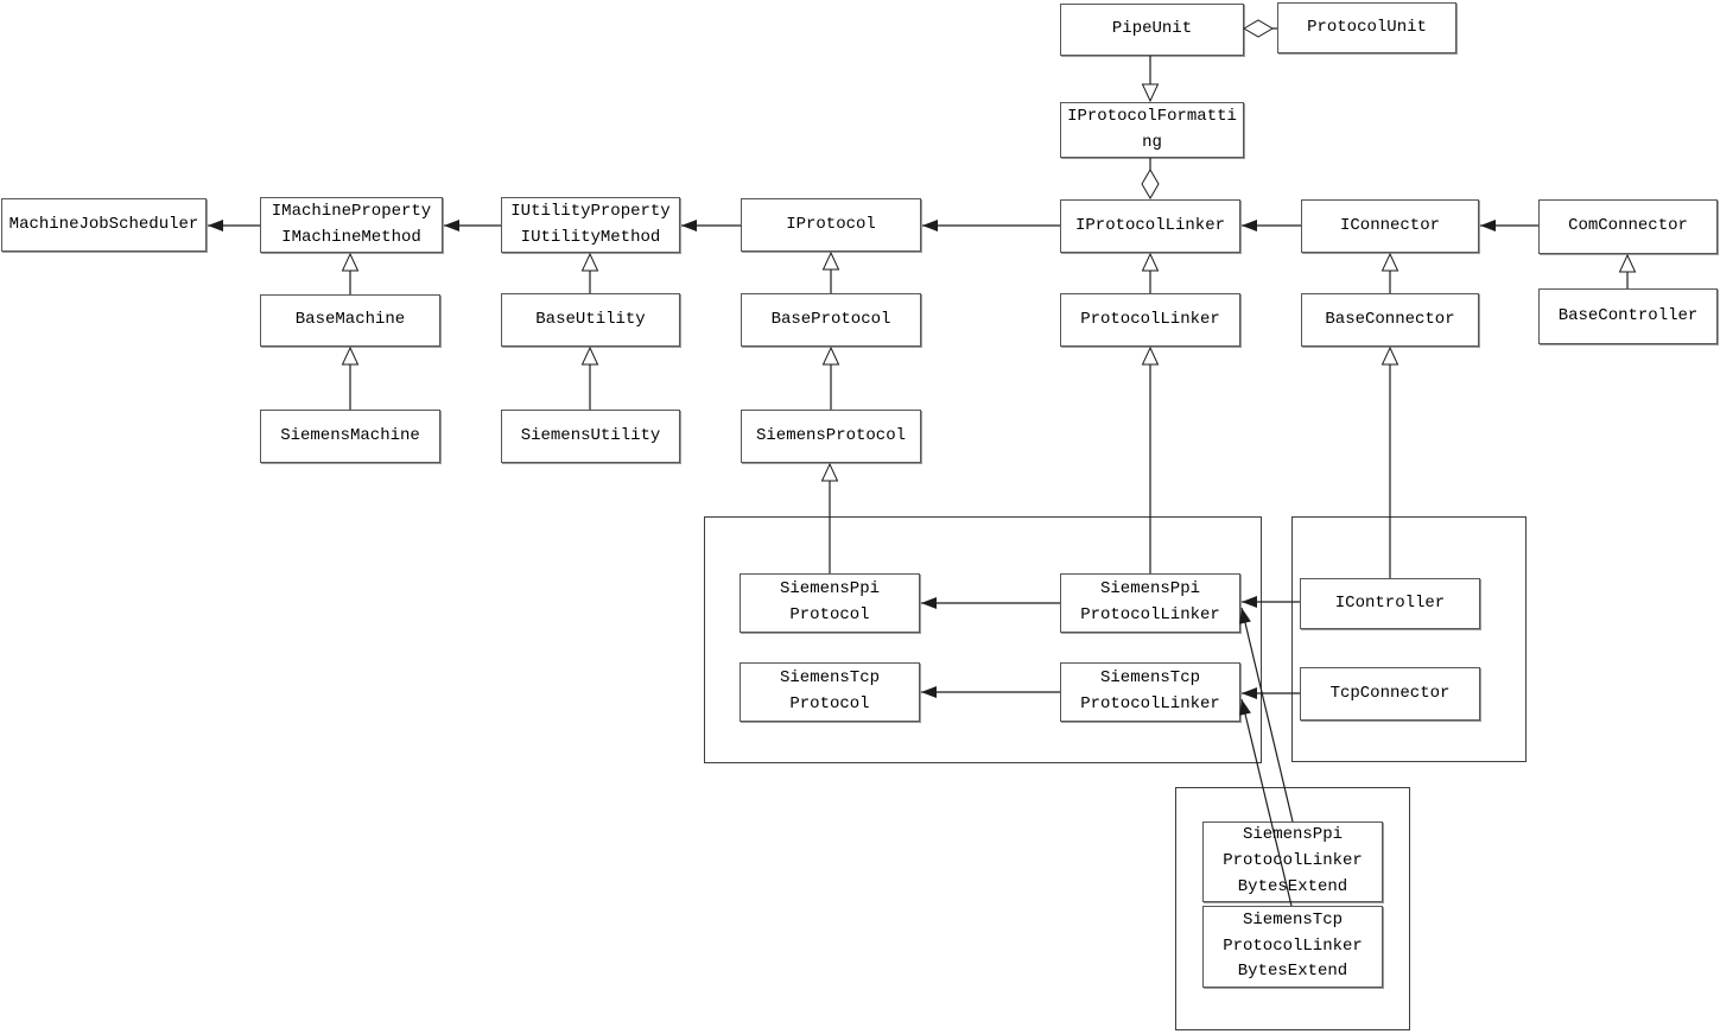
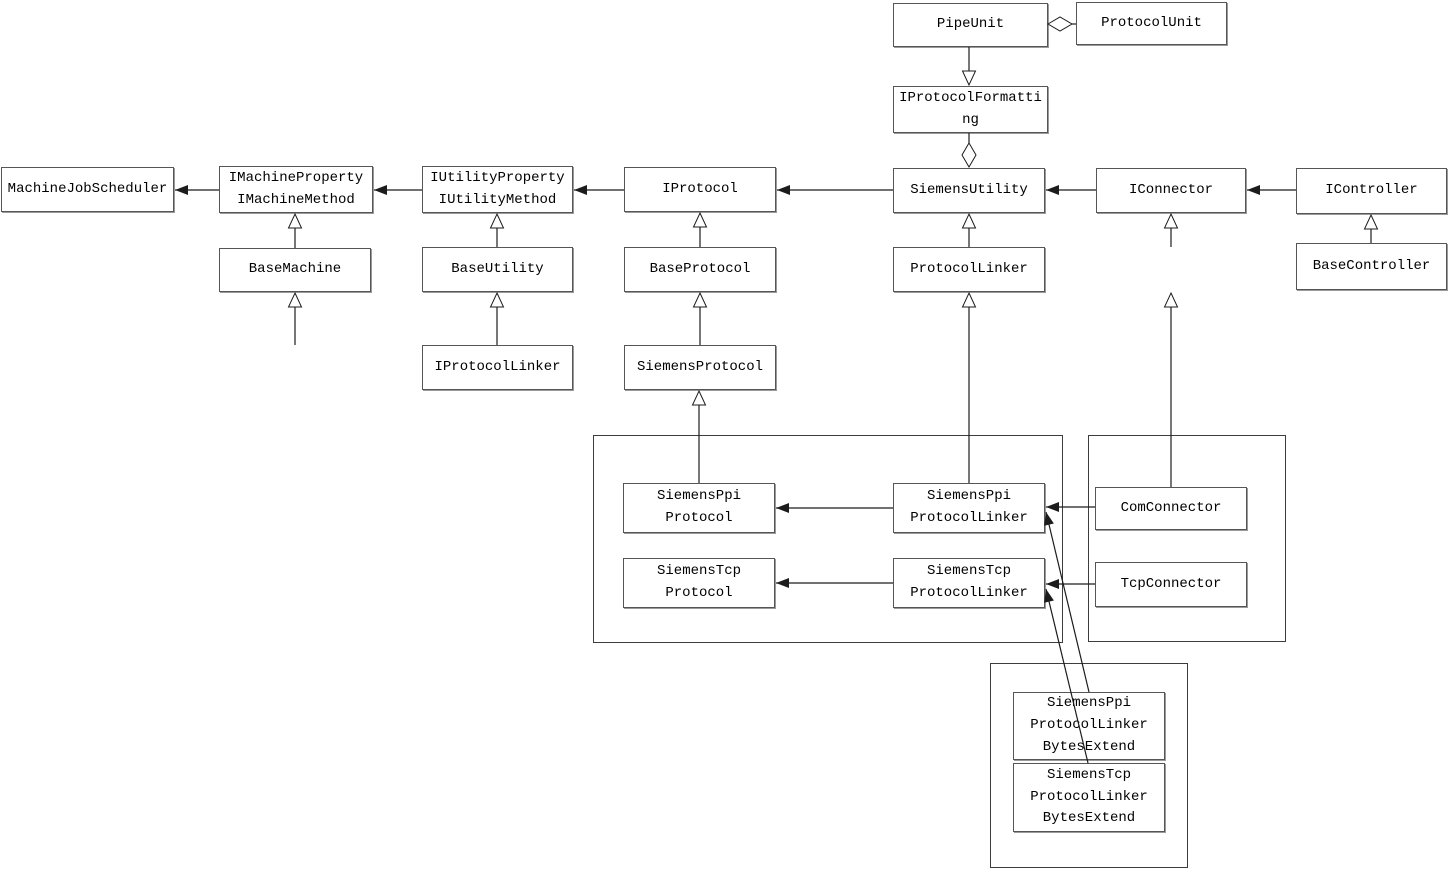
  PipeUnit
  ProtocolUnit
  IProtocolFormatti
  ng
  MachineJobScheduler
  IMachineProperty
  IMachineMethod
  IUtilityProperty
  IUtilityMethod
  IProtocol
- IProtocolLinker
+ SiemensUtility
  IConnector
- ComConnector
+ IController
  BaseMachine
  BaseUtility
  BaseProtocol
  ProtocolLinker
- BaseConnector
  BaseController
- SiemensMachine
- SiemensUtility
+ IProtocolLinker
  SiemensProtocol
  SiemensPpi
  Protocol
  SiemensPpi
  ProtocolLinker
  SiemensTcp
  Protocol
  SiemensTcp
  ProtocolLinker
- IController
+ ComConnector
  TcpConnector
  SiemensPpi
  ProtocolLinker
  BytesExtend
  SiemensTcp
  ProtocolLinker
  BytesExtend
